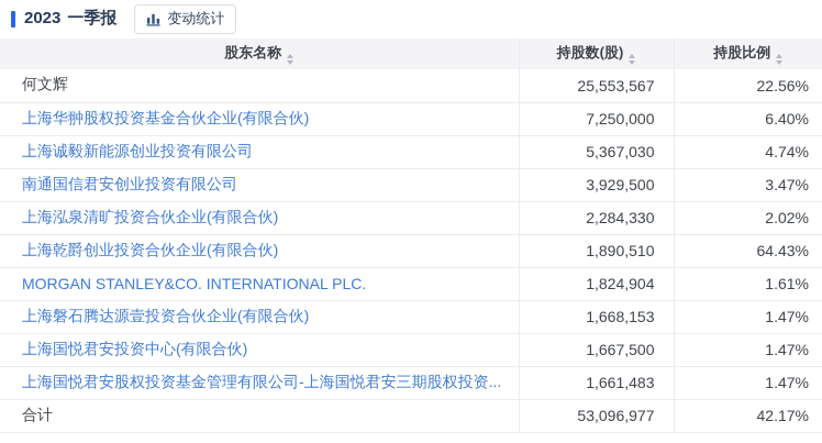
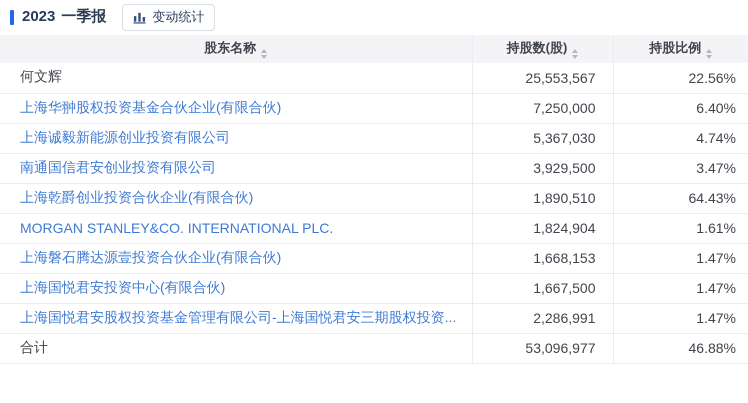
  2023
  一季报
  变动统计
  股东名称	持股数(股)	持股比例
  何文辉	25,553,567	22.56%
  上海华翀股权投资基金合伙企业(有限合伙)	7,250,000	6.40%
  上海诚毅新能源创业投资有限公司	5,367,030	4.74%
  南通国信君安创业投资有限公司	3,929,500	3.47%
- 上海泓泉清旷投资合伙企业(有限合伙)	2,284,330	2.02%
  上海乾爵创业投资合伙企业(有限合伙)	1,890,510	64.43%
  MORGAN STANLEY&CO. INTERNATIONAL PLC.	1,824,904	1.61%
  上海磐石腾达源壹投资合伙企业(有限合伙)	1,668,153	1.47%
  上海国悦君安投资中心(有限合伙)	1,667,500	1.47%
- 上海国悦君安股权投资基金管理有限公司-上海国悦君安三期股权投资...	1,661,483	1.47%
+ 上海国悦君安股权投资基金管理有限公司-上海国悦君安三期股权投资...	2,286,991	1.47%
- 合计	53,096,977	42.17%
+ 合计	53,096,977	46.88%
